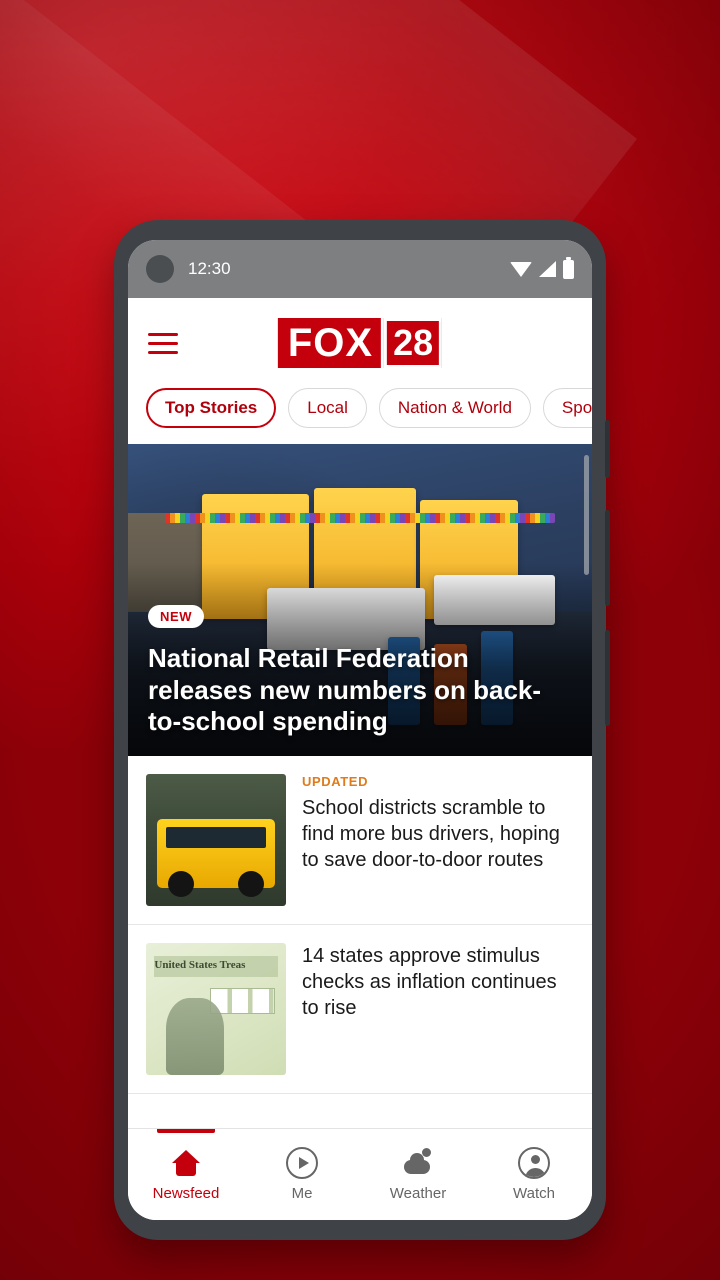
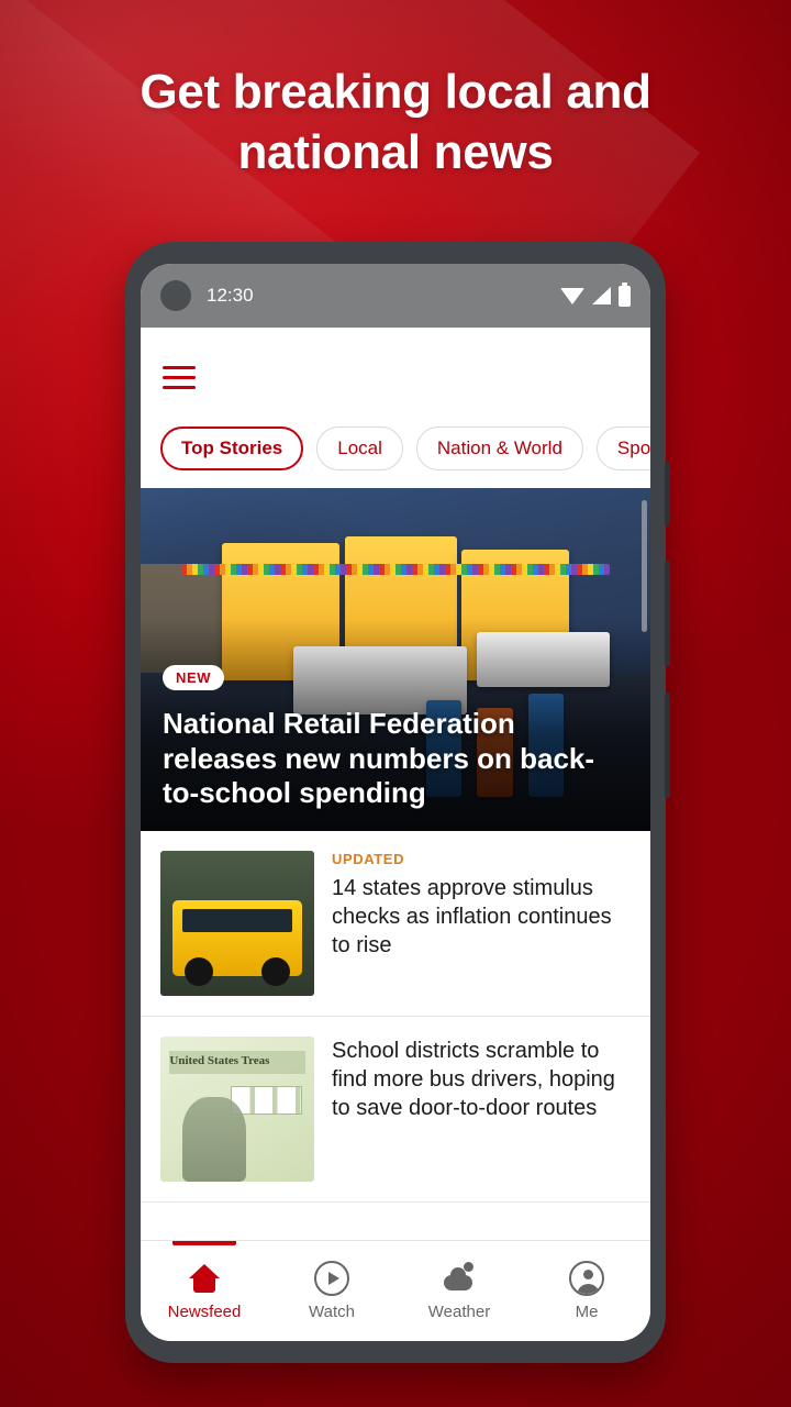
+ Get breaking local and
+ national news
  12:30
- FOX
- 28
  Top Stories
  Local
  Nation & World
  Spo
  NEW
  National Retail Federation releases new numbers on back-to-school spending
  UPDATED
- School districts scramble to find more bus drivers, hoping to save door-to-door routes
+ 14 states approve stimulus checks as inflation continues to rise
  United States Treas
- 14 states approve stimulus checks as inflation continues to rise
+ School districts scramble to find more bus drivers, hoping to save door-to-door routes
  Newsfeed
- Me
+ Watch
  Weather
- Watch
+ Me
